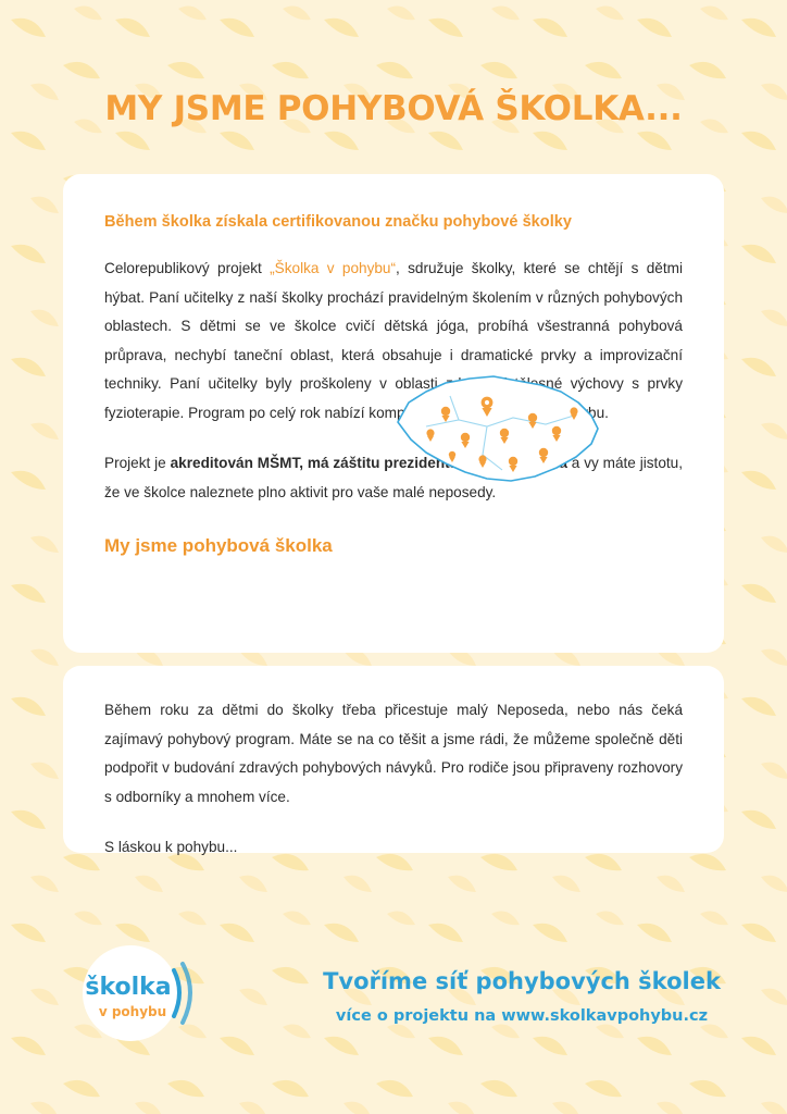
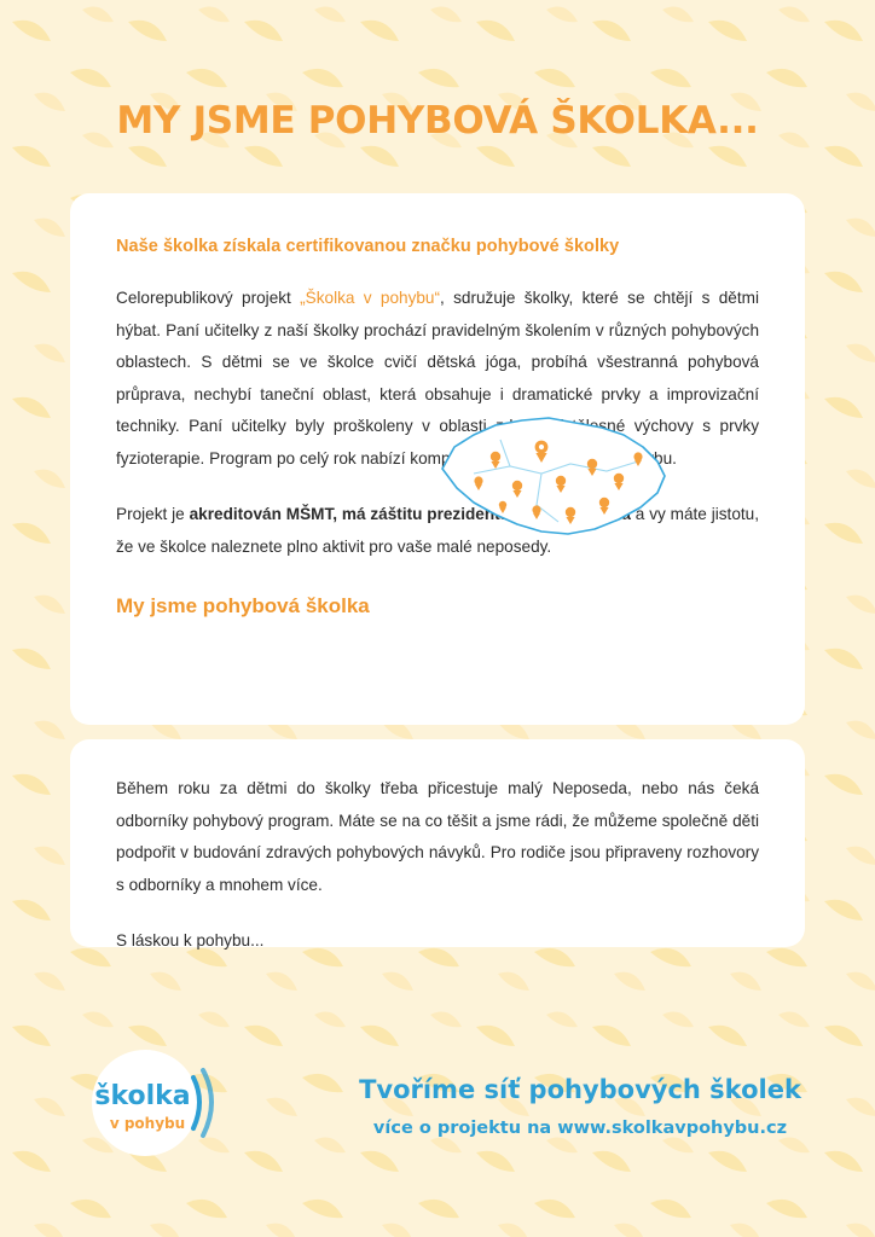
  MY JSME POHYBOVÁ ŠKOLKA...
- Během školka získala certifikovanou značku pohybové školky
+ Naše školka získala certifikovanou značku pohybové školky
  Celorepublikový projekt „Školka v pohybu“, sdružuje školky, které se chtějí s dětmi hýbat. Paní učitelky z naší školky prochází pravidelným školením v různých pohybových oblastech. S dětmi se ve školce cvičí dětská jóga, probíhá všestranná pohybová průprava, nechybí taneční oblast, která obsahuje i dramatické prvky a improvizační techniky. Paní učitelky byly proškoleny v oblastisné výchovy s prvky fyzioterapie. Program po celý rok nabízí kompbu.
  Projekt je akreditován MŠMT, má záštitu preziden a vy máte jistotu, že ve školce naleznete plno aktivit pro vaše malé neposedy.
  My jsme pohybová školka
- Během roku za dětmi do školky třeba přicestuje malý Neposeda, nebo nás čeká zajímavý pohybový program. Máte se na co těšit a jsme rádi, že můžeme společně děti podpořit v budování zdravých pohybových návyků. Pro rodiče jsou připraveny rozhovory s odborníky a mnohem více.
+ Během roku za dětmi do školky třeba přicestuje malý Neposeda, nebo nás čeká odborníky pohybový program. Máte se na co těšit a jsme rádi, že můžeme společně děti podpořit v budování zdravých pohybových návyků. Pro rodiče jsou připraveny rozhovory s odborníky a mnohem více.
  S láskou k pohybu...
  školka
  v pohybu
  Tvoříme síť pohybových školek
  více o projektu na www.skolkavpohybu.cz
